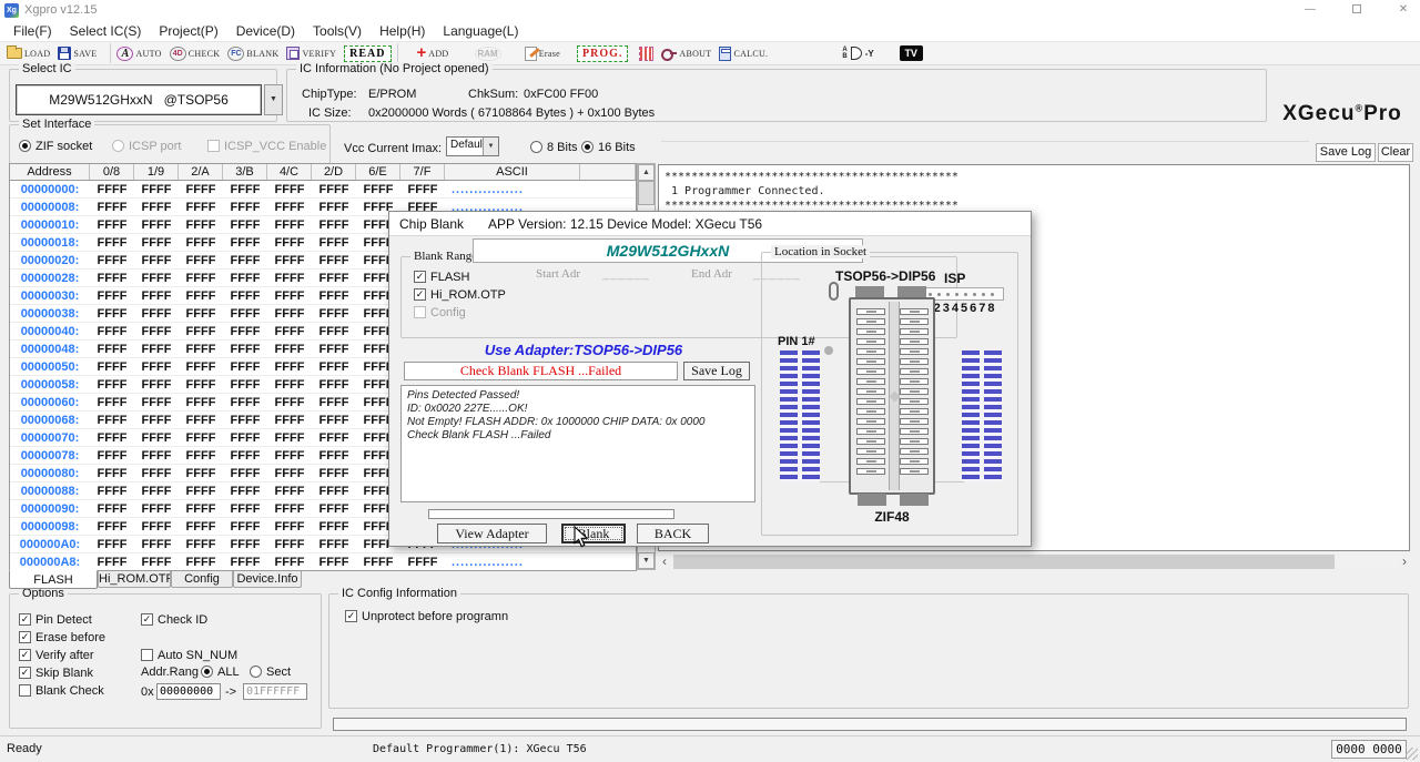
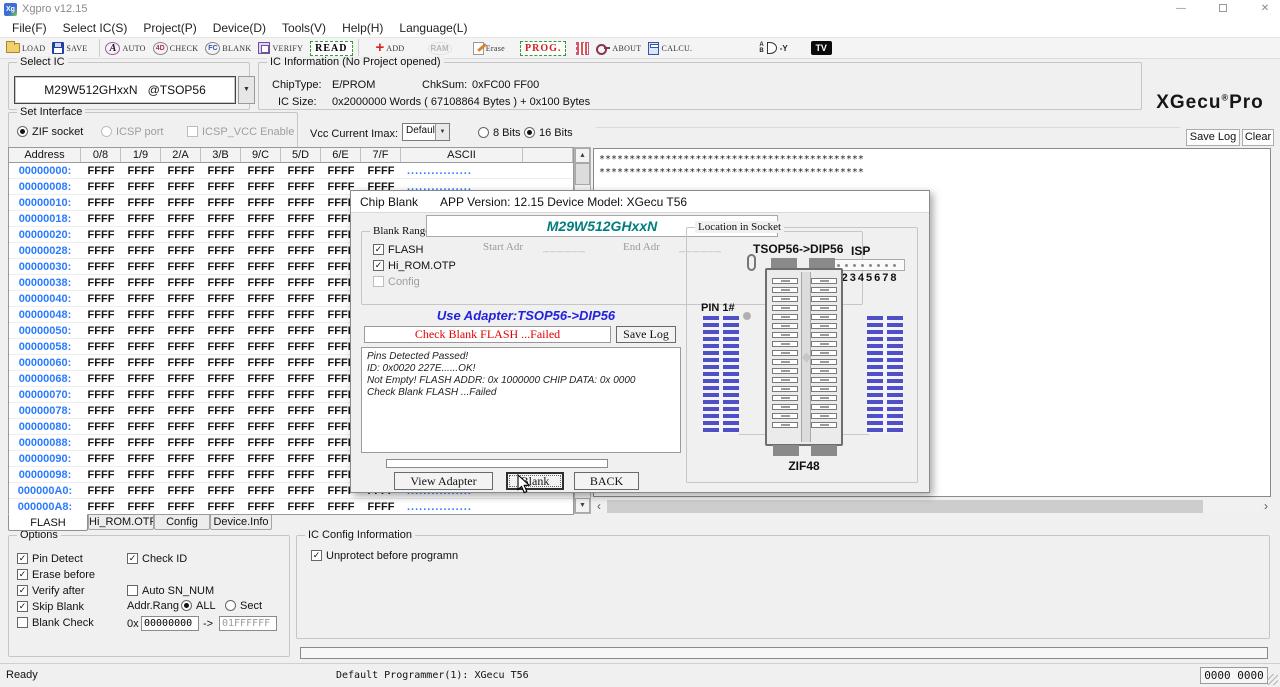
  Xgpro v12.15
  —
  ✕
  File(F)
  Select IC(S)
  Project(P)
  Device(D)
  Tools(V)
  Help(H)
  Language(L)
  LOAD
  SAVE
  A
  AUTO
  CHECK
  BLANK
  VERIFY
  READ
  ADD
  RAM
  Erase
  PROG.
  ABOUT
  CALCU.
  -Y
  TV
  Select IC
  M29W512GHxxN @TSOP56
  IC Information (No Project opened)
  ChipType:
  E/PROM
  ChkSum:
  0xFC00 FF00
  IC Size:
  0x2000000 Words ( 67108864 Bytes ) + 0x100 Bytes
  XGecu®Pro
  Set Interface
  ZIF socket
  ICSP port
  ICSP_VCC Enable
  Vcc Current Imax:
  Defaul
  8 Bits
  16 Bits
  Save Log
  Clear
  Address
  0/8
  1/9
  2/A
  3/B
- 4/C
+ 9/C
- 2/D
+ 5/D
  6/E
  7/F
  ASCII
  00000000:
  FFFF
  FFFF
  FFFF
  FFFF
  FFFF
  FFFF
  FFFF
  FFFF
  ................
  00000008:
  FFFF
  FFFF
  FFFF
  FFFF
  FFFF
  FFFF
  FFFF
  FFFF
  ................
  00000010:
  FFFF
  FFFF
  FFFF
  FFFF
  FFFF
  FFFF
  FFF
  00000018:
  FFFF
  FFFF
  FFFF
  FFFF
  FFFF
  FFFF
  FFF
  00000020:
  FFFF
  FFFF
  FFFF
  FFFF
  FFFF
  FFFF
  FFF
  00000028:
  FFFF
  FFFF
  FFFF
  FFFF
  FFFF
  FFFF
  FFF
  00000030:
  FFFF
  FFFF
  FFFF
  FFFF
  FFFF
  FFFF
  FFF
  00000038:
  FFFF
  FFFF
  FFFF
  FFFF
  FFFF
  FFFF
  FFF
  00000040:
  FFFF
  FFFF
  FFFF
  FFFF
  FFFF
  FFFF
  FFF
  00000048:
  FFFF
  FFFF
  FFFF
  FFFF
  FFFF
  FFFF
  FFF
  00000050:
  FFFF
  FFFF
  FFFF
  FFFF
  FFFF
  FFFF
  FFF
  00000058:
  FFFF
  FFFF
  FFFF
  FFFF
  FFFF
  FFFF
  FFF
  00000060:
  FFFF
  FFFF
  FFFF
  FFFF
  FFFF
  FFFF
  FFF
  00000068:
  FFFF
  FFFF
  FFFF
  FFFF
  FFFF
  FFFF
  FFF
  00000070:
  FFFF
  FFFF
  FFFF
  FFFF
  FFFF
  FFFF
  FFF
  00000078:
  FFFF
  FFFF
  FFFF
  FFFF
  FFFF
  FFFF
  FFF
  00000080:
  FFFF
  FFFF
  FFFF
  FFFF
  FFFF
  FFFF
  FFF
  00000088:
  FFFF
  FFFF
  FFFF
  FFFF
  FFFF
  FFFF
  FFF
  00000090:
  FFFF
  FFFF
  FFFF
  FFFF
  FFFF
  FFFF
  FFF
  00000098:
  FFFF
  FFFF
  FFFF
  FFFF
  FFFF
  FFFF
  FFF
  000000A0:
  FFFF
  FFFF
  FFFF
  FFFF
  FFFF
  FFFF
  FFF
  000000A8:
  FFFF
  FFFF
  FFFF
  FFFF
  FFFF
  FFFF
  FFFF
  FFFF
  ................
  ********************************************
- 1 Programmer Connected.
  ********************************************
  ‹
  ›
  FLASH
  Hi_ROM.OT
  Config
  Device.Info
  Options
  ✓
  Pin Detect
  ✓
  Erase before
  ✓
  Verify after
  ✓
  Skip Blank
  Blank Check
  ✓
  Check ID
  Auto SN_NUM
  Addr.Rang
  ALL
  Sect
  0x
  00000000
  ->
  01FFFFFF
  IC Config Information
  ✓
  Unprotect before programn
  Ready
  Default Programmer(1): XGecu T56
  0000 0000
  Chip Blank
  APP Version: 12.15 Device Model: XGecu T56
  Blank Rang
  M29W512GHxxN
  ✓
  FLASH
  ✓
  Hi_ROM.OTP
  Config
  Start Adr
  ______
  End Adr
  ______
  Use Adapter:TSOP56->DIP56
  Check Blank FLASH ...Failed
  Save Log
  Pins Detected Passed!
  ID: 0x0020 227E......OK!
  Not Empty! FLASH ADDR: 0x 1000000 CHIP DATA: 0x 0000
  Check Blank FLASH ...Failed
  View Adapter
  lank
  BACK
  Location in Socket
  TSOP56->DIP56
  ISP
  2345678
  ZIF48
  PIN 1#
